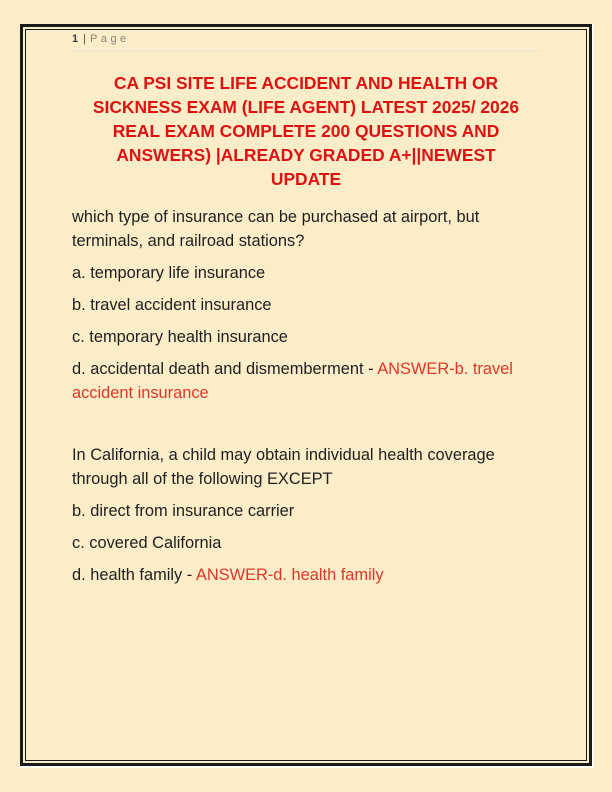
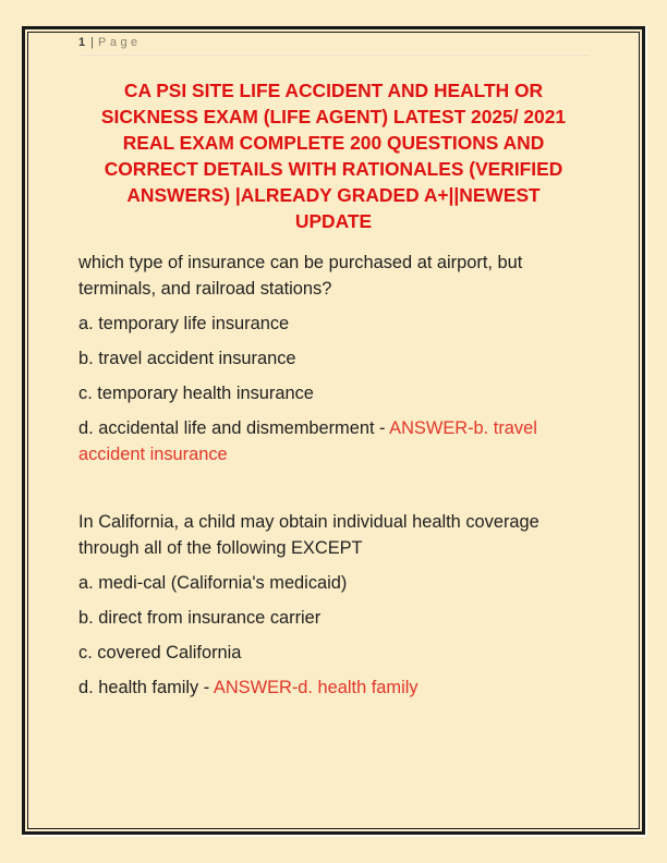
  1 | Page
  CA PSI SITE LIFE ACCIDENT AND HEALTH OR
- SICKNESS EXAM (LIFE AGENT) LATEST 2025/ 2026
+ SICKNESS EXAM (LIFE AGENT) LATEST 2025/ 2021
  REAL EXAM COMPLETE 200 QUESTIONS AND
+ CORRECT DETAILS WITH RATIONALES (VERIFIED
  ANSWERS) |ALREADY GRADED A+||NEWEST
  UPDATE
  which type of insurance can be purchased at airport, but terminals, and railroad stations?
  a. temporary life insurance
  b. travel accident insurance
  c. temporary health insurance
- d. accidental death and dismemberment - ANSWER-b. travel accident insurance
+ d. accidental life and dismemberment - ANSWER-b. travel accident insurance
  In California, a child may obtain individual health coverage through all of the following EXCEPT
+ a. medi-cal (California's medicaid)
  b. direct from insurance carrier
  c. covered California
  d. health family - ANSWER-d. health family
